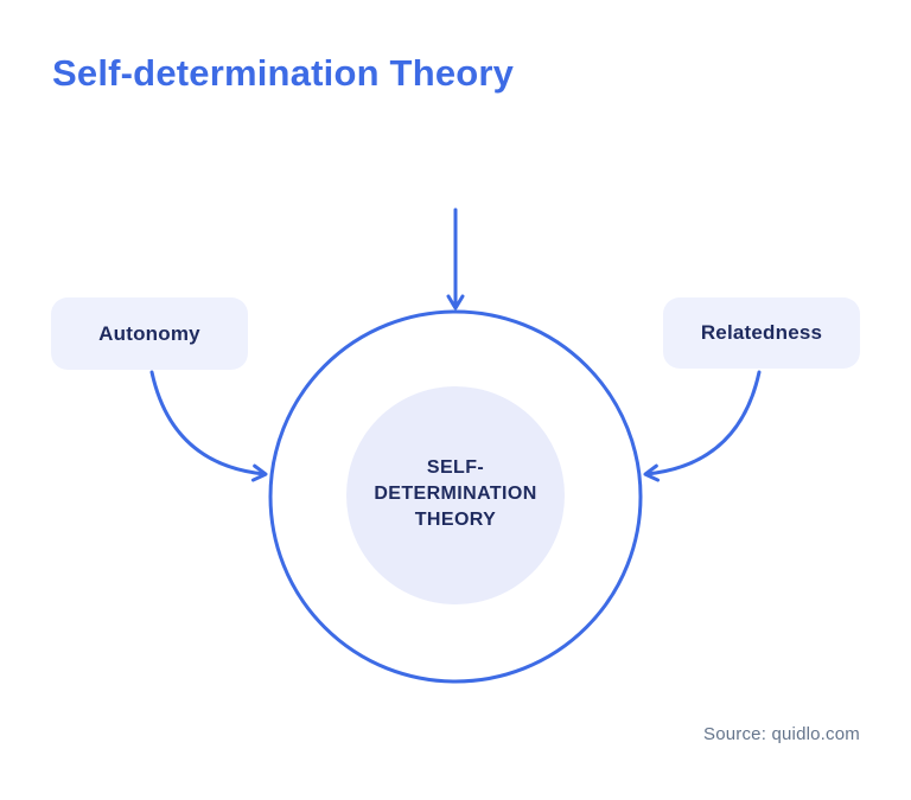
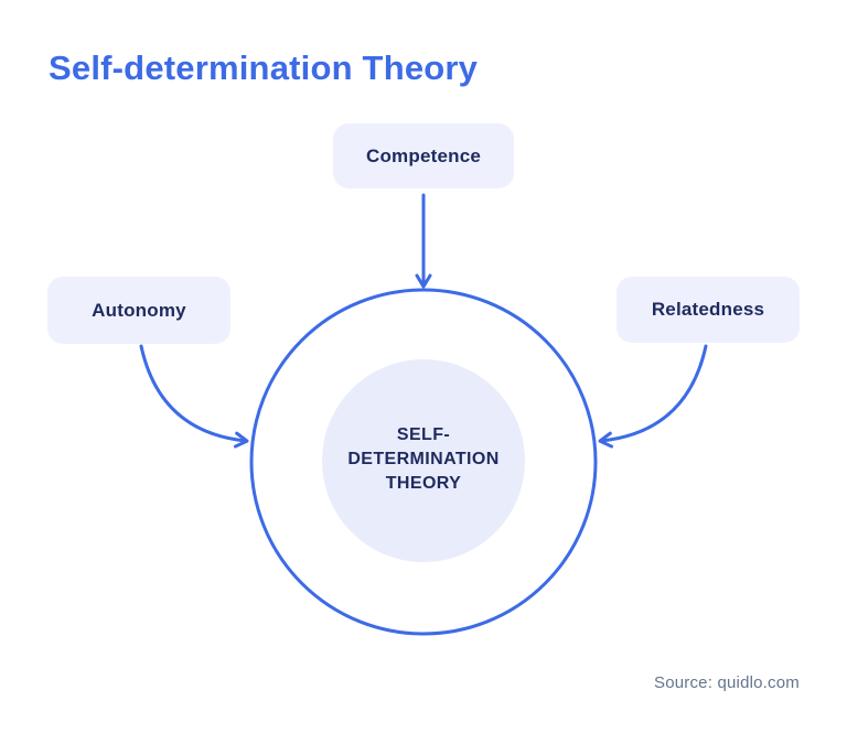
  Self-determination Theory
+ Competence
  Autonomy
  Relatedness
  SELF-
  DETERMINATION
  THEORY
  Source: quidlo.com
